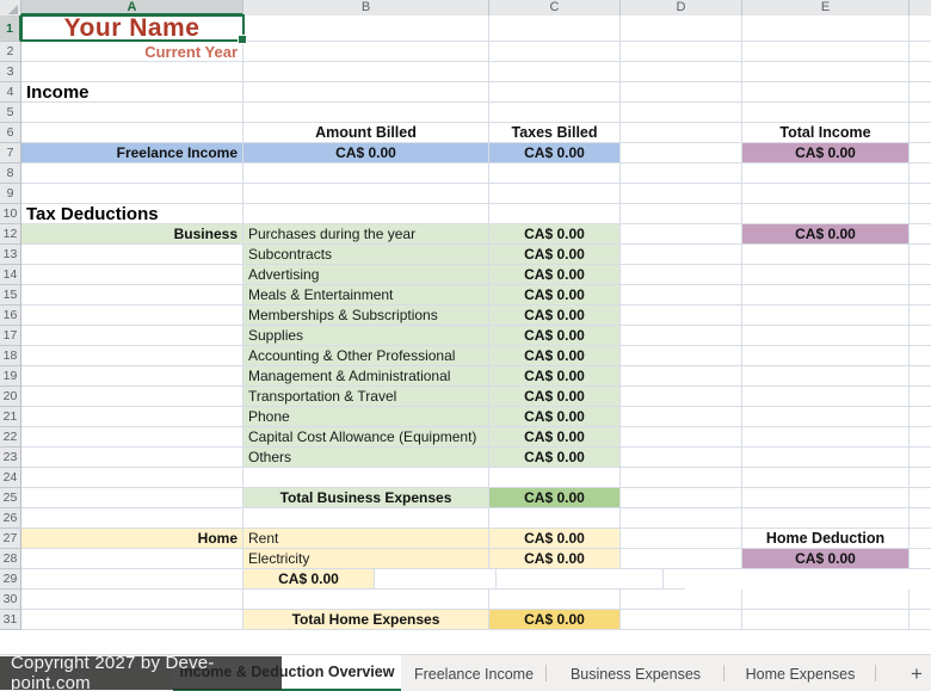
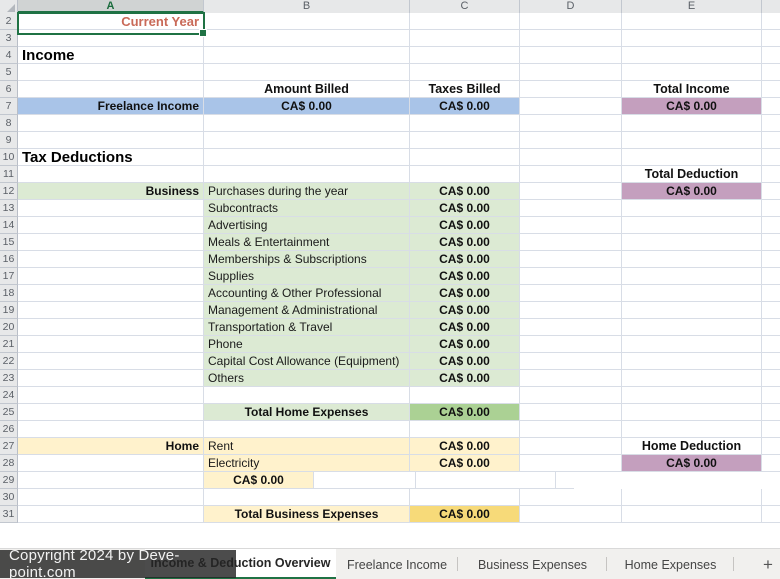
  A
  B
  C
  D
  E
- 1
- Your Name
  2
  Current Year
  3
  4
  Income
  5
  6
  Amount Billed
  Taxes Billed
  Total Income
  7
  Freelance Income
  CA$ 0.00
  CA$ 0.00
  CA$ 0.00
  8
  9
  10
  Tax Deductions
+ 11
+ Total Deduction
  12
  Business
  Purchases during the year
  CA$ 0.00
  CA$ 0.00
  13
  Subcontracts
  CA$ 0.00
  14
  Advertising
  CA$ 0.00
  15
  Meals & Entertainment
  CA$ 0.00
  16
  Memberships & Subscriptions
  CA$ 0.00
  17
  Supplies
  CA$ 0.00
  18
  Accounting & Other Professional
  CA$ 0.00
  19
  Management & Administrational
  CA$ 0.00
  20
  Transportation & Travel
  CA$ 0.00
  21
  Phone
  CA$ 0.00
  22
  Capital Cost Allowance (Equipment)
  CA$ 0.00
  23
  Others
  CA$ 0.00
  24
  25
- Total Business Expenses
+ Total Home Expenses
  CA$ 0.00
  26
  27
  Home
  Rent
  CA$ 0.00
  Home Deduction
  28
  Electricity
  CA$ 0.00
  CA$ 0.00
  29
  CA$ 0.00
  30
  31
- Total Home Expenses
+ Total Business Expenses
  CA$ 0.00
  Income & Deduction Overview
  Freelance Income
  Business Expenses
  Home Expenses
  +
- Copyright 2027 by Deve-point.com
+ Copyright 2024 by Deve-point.com
